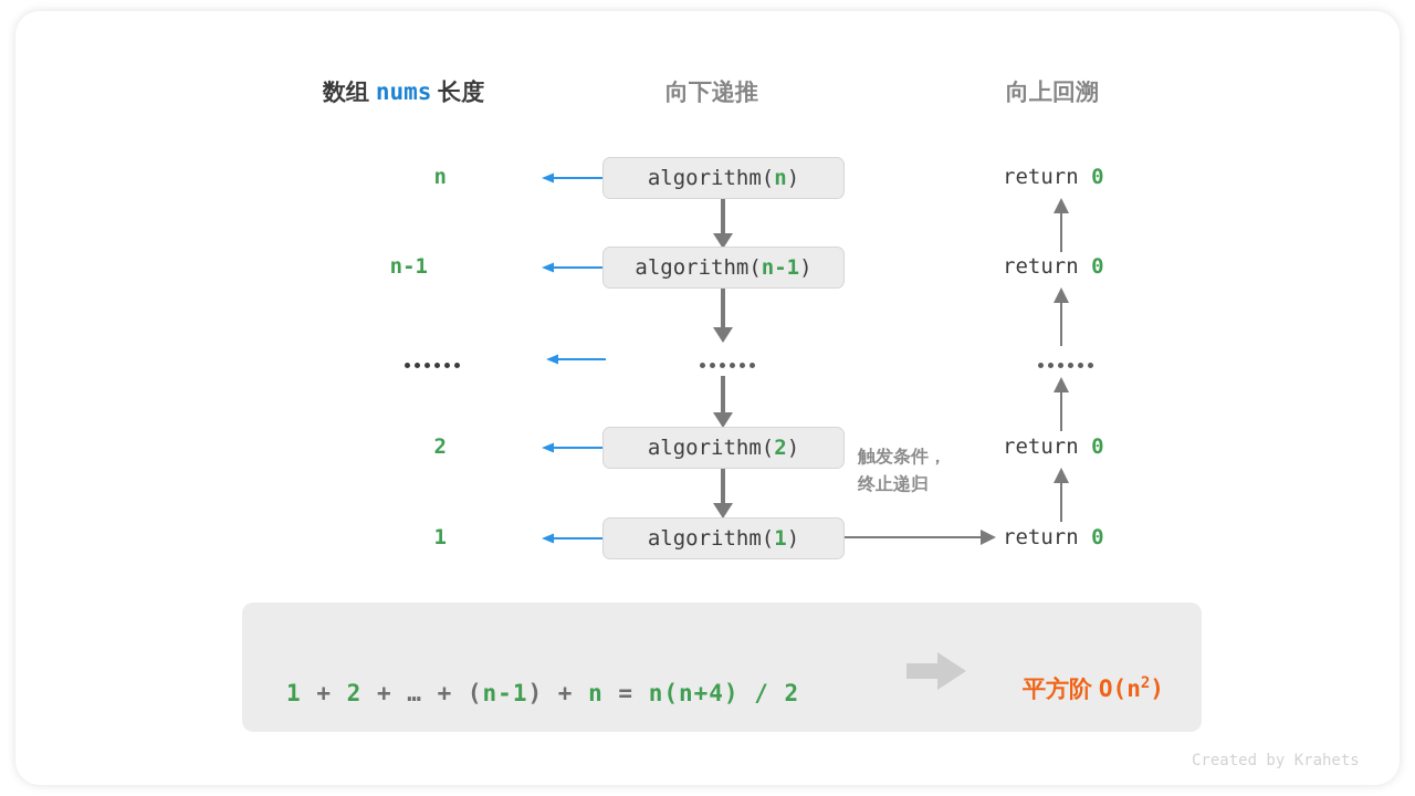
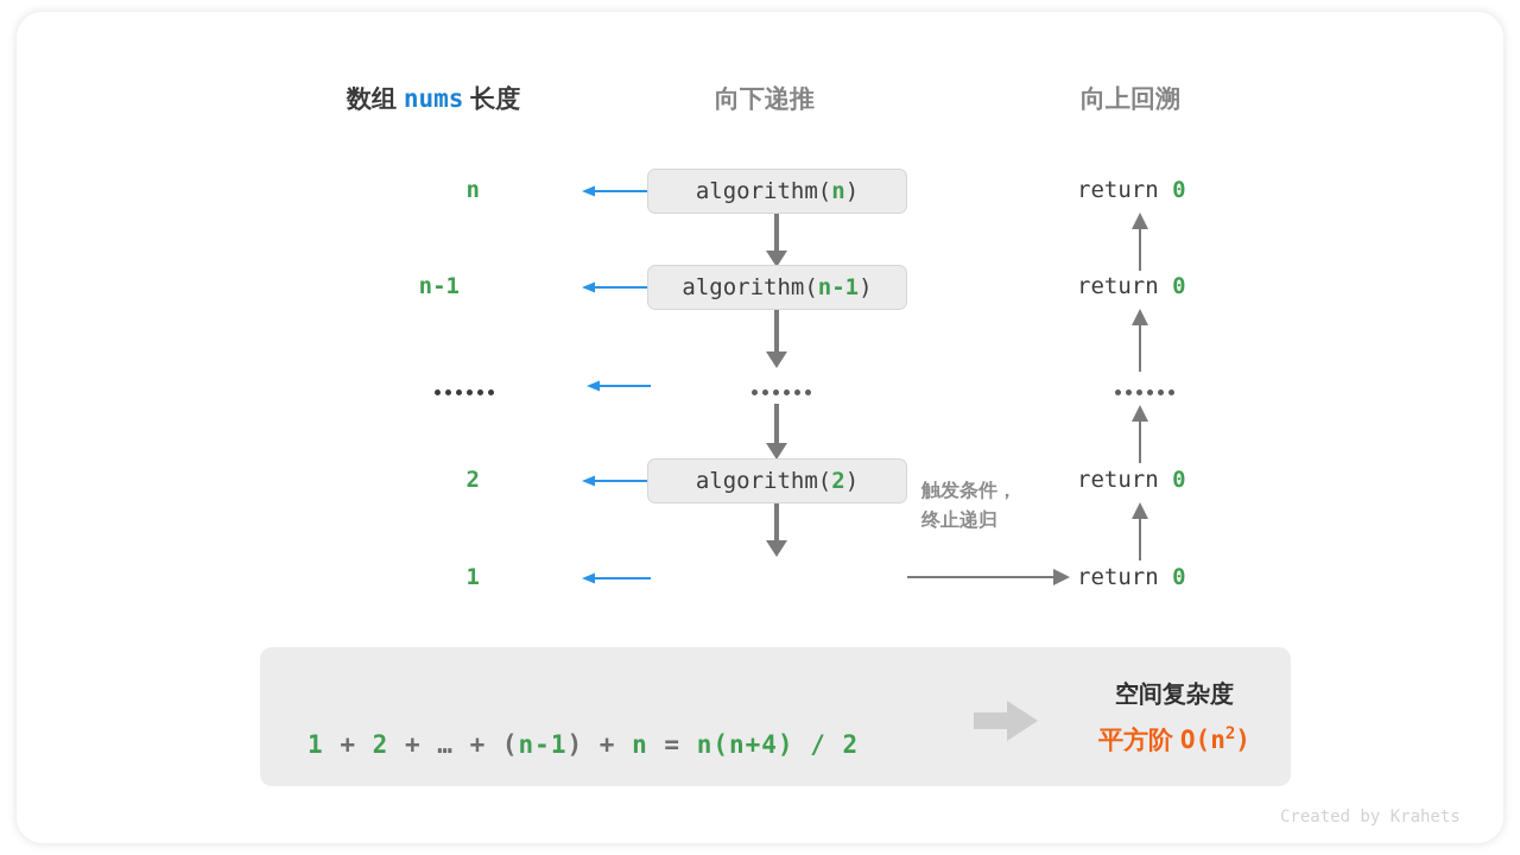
  数组 nums 长度
  向下递推
  向上回溯
  n
  algorithm(n)
  return 0
  n-1
  algorithm(n-1)
  return 0
  2
  algorithm(2)
  return 0
  触发条件，
  终止递归
  1
- algorithm(1)
  return 0
  1 + 2 + … + (n-1) + n = n(n+4) / 2
+ 空间复杂度
  平方阶 O(n2)
  Created by Krahets
